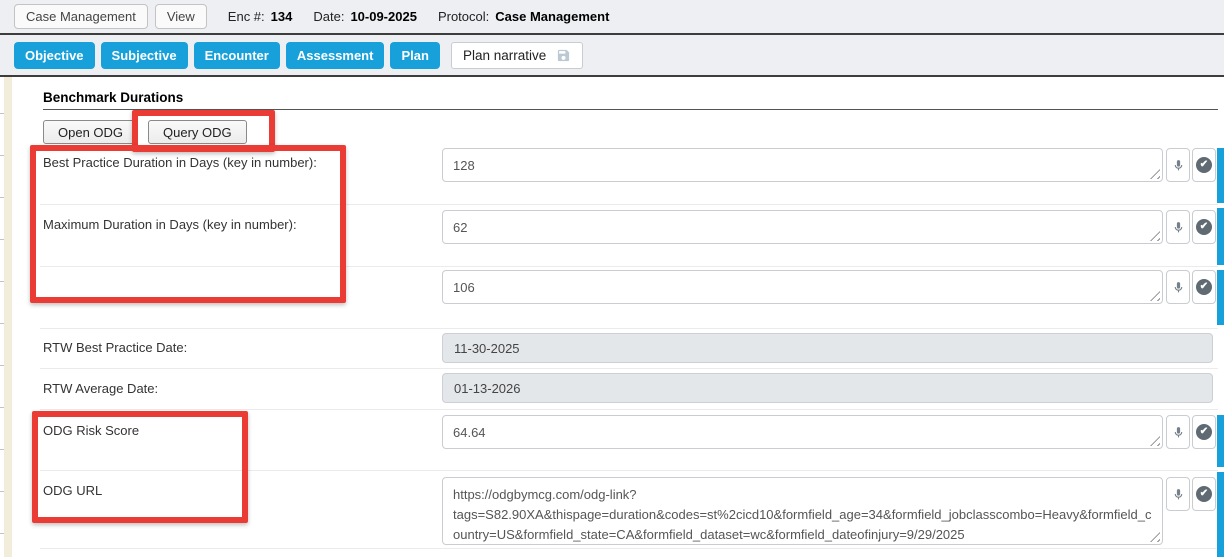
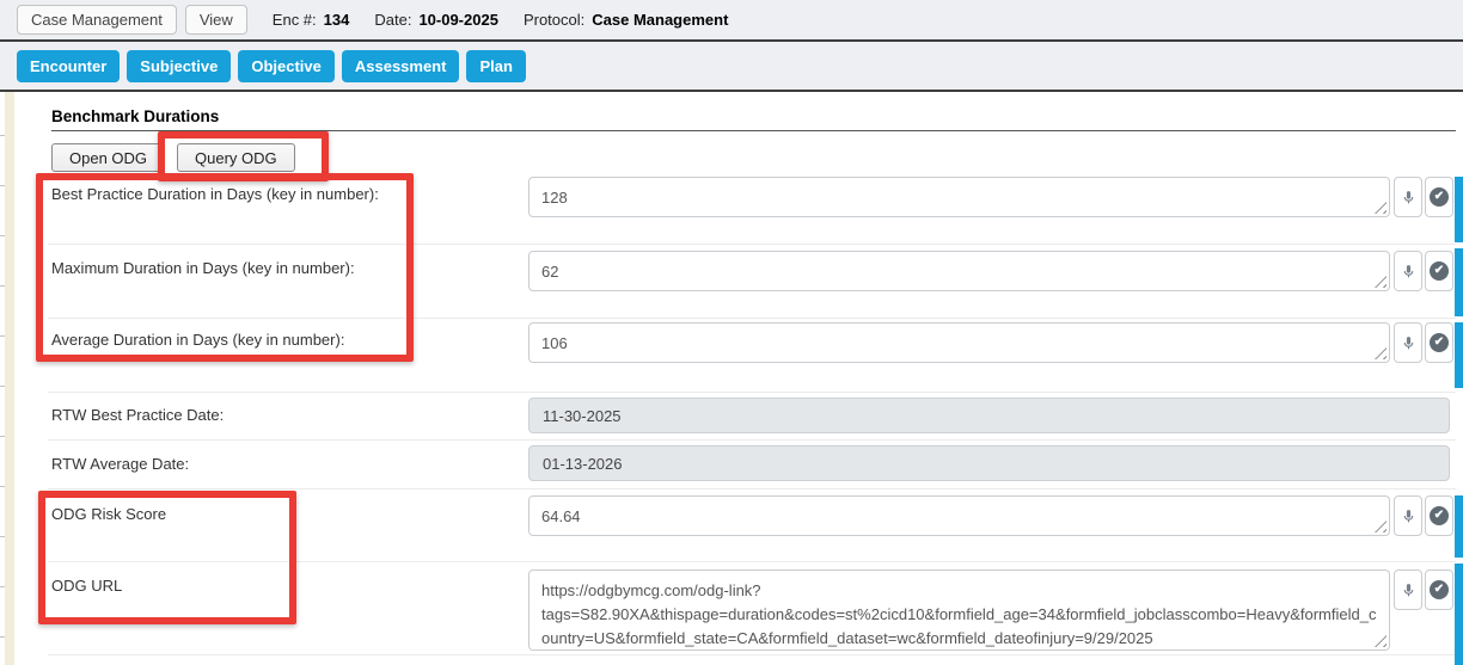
  Case Management
  View
  Enc #:
  134
  Date:
  10-09-2025
  Protocol:
  Case Management
- Objective
+ Encounter
  Subjective
- Encounter
+ Objective
  Assessment
  Plan
- Plan narrative
  Benchmark Durations
  Open ODG
  Query ODG
  Best Practice Duration in Days (key in number):
  128
  ✔
  Maximum Duration in Days (key in number):
  62
  ✔
+ Average Duration in Days (key in number):
  106
  ✔
  RTW Best Practice Date:
  11-30-2025
  RTW Average Date:
  01-13-2026
  ODG Risk Score
  64.64
  ✔
  ODG URL
  https://odgbymcg.com/odg-link?
  ✔
